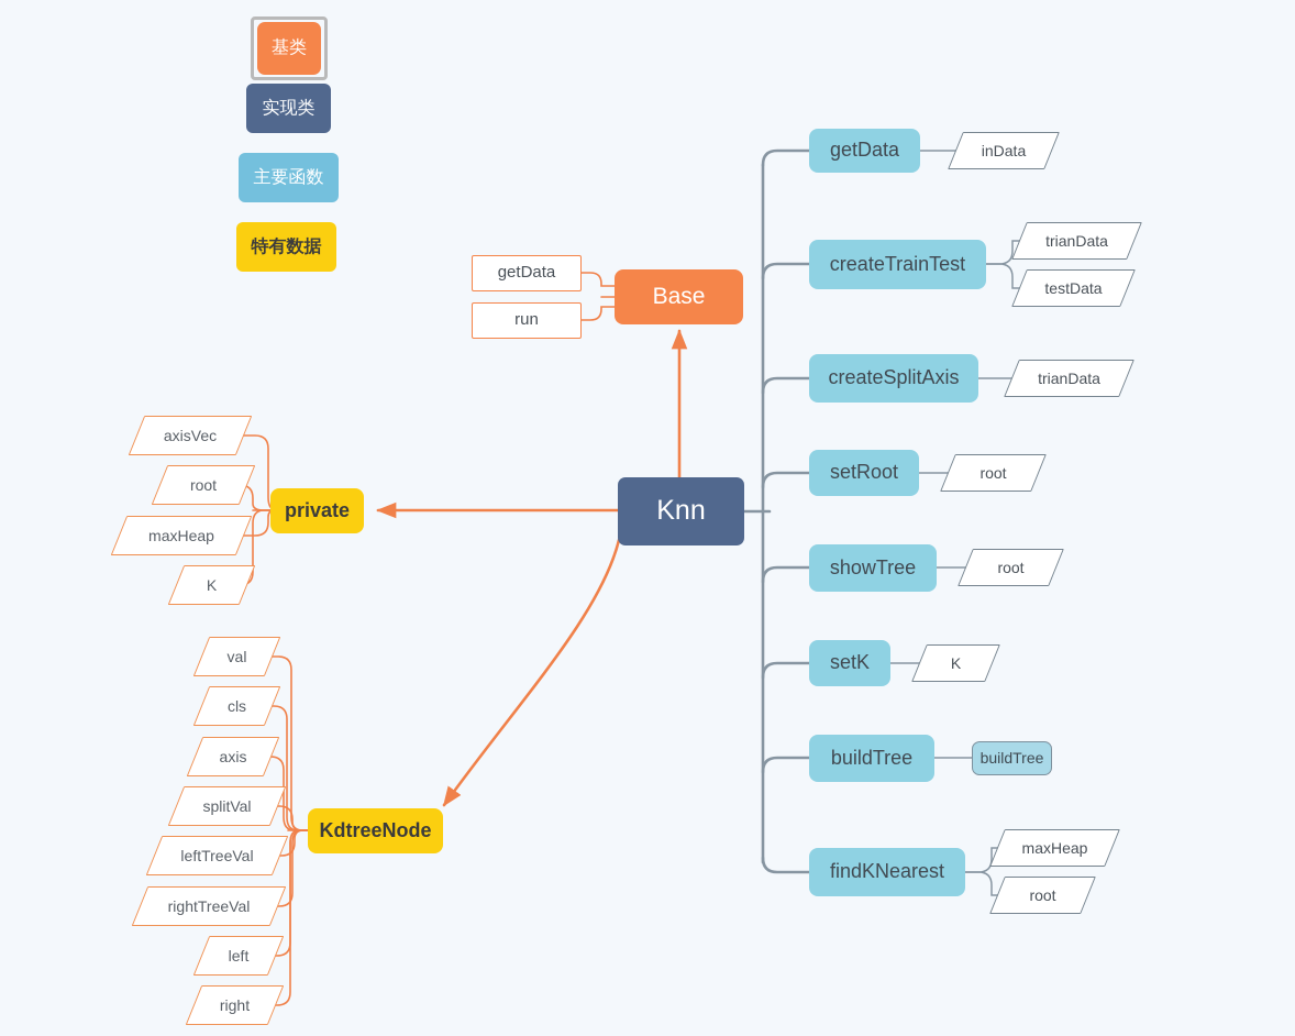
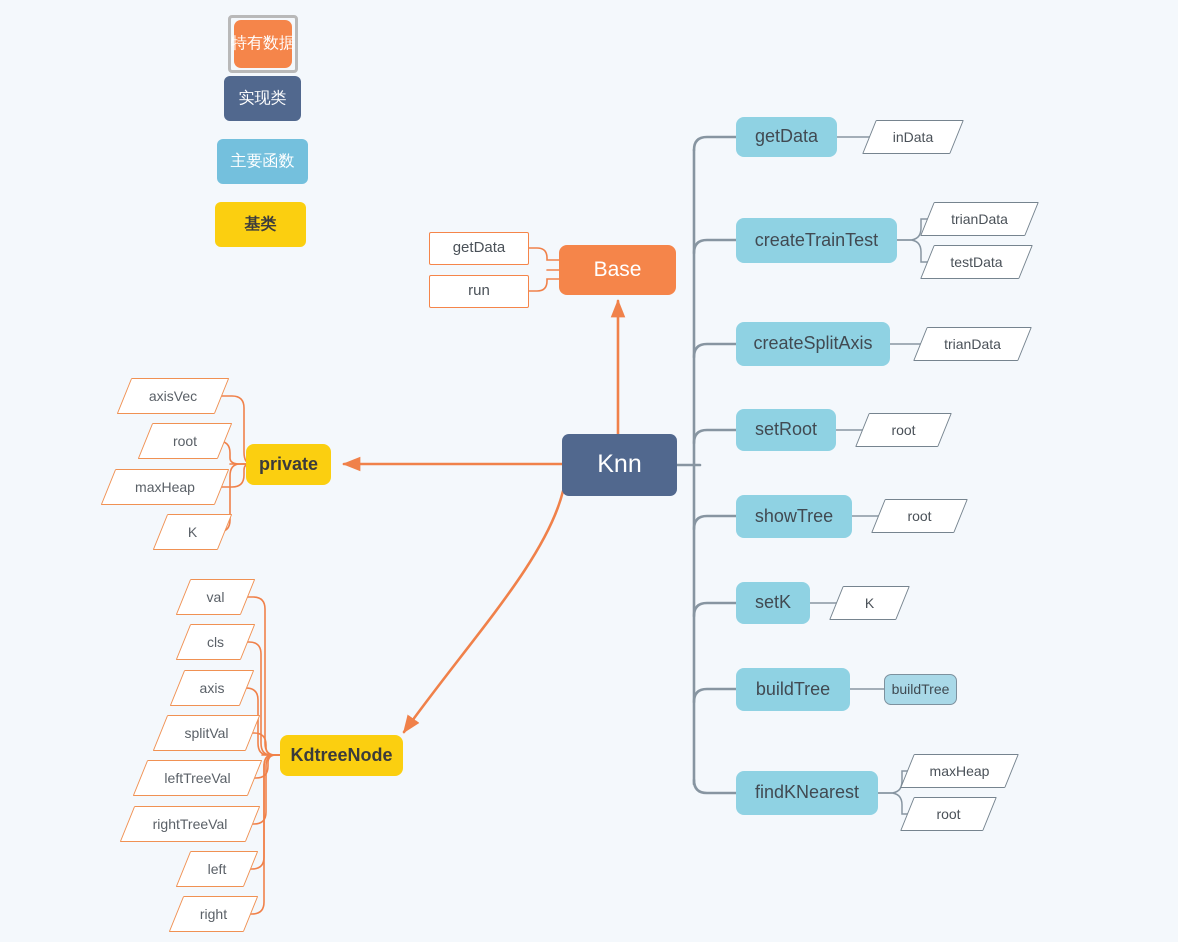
- 基类
+ 特有数据
  实现类
  主要函数
- 特有数据
+ 基类
  getData
  run
  Base
  Knn
  private
  axisVec
  root
  maxHeap
  K
  KdtreeNode
  val
  cls
  axis
  splitVal
  leftTreeVal
  rightTreeVal
  left
  right
  getData
  inData
  createTrainTest
  trianData
  testData
  createSplitAxis
  trianData
  setRoot
  root
  showTree
  root
  setK
  K
  buildTree
  buildTree
  findKNearest
  maxHeap
  root
